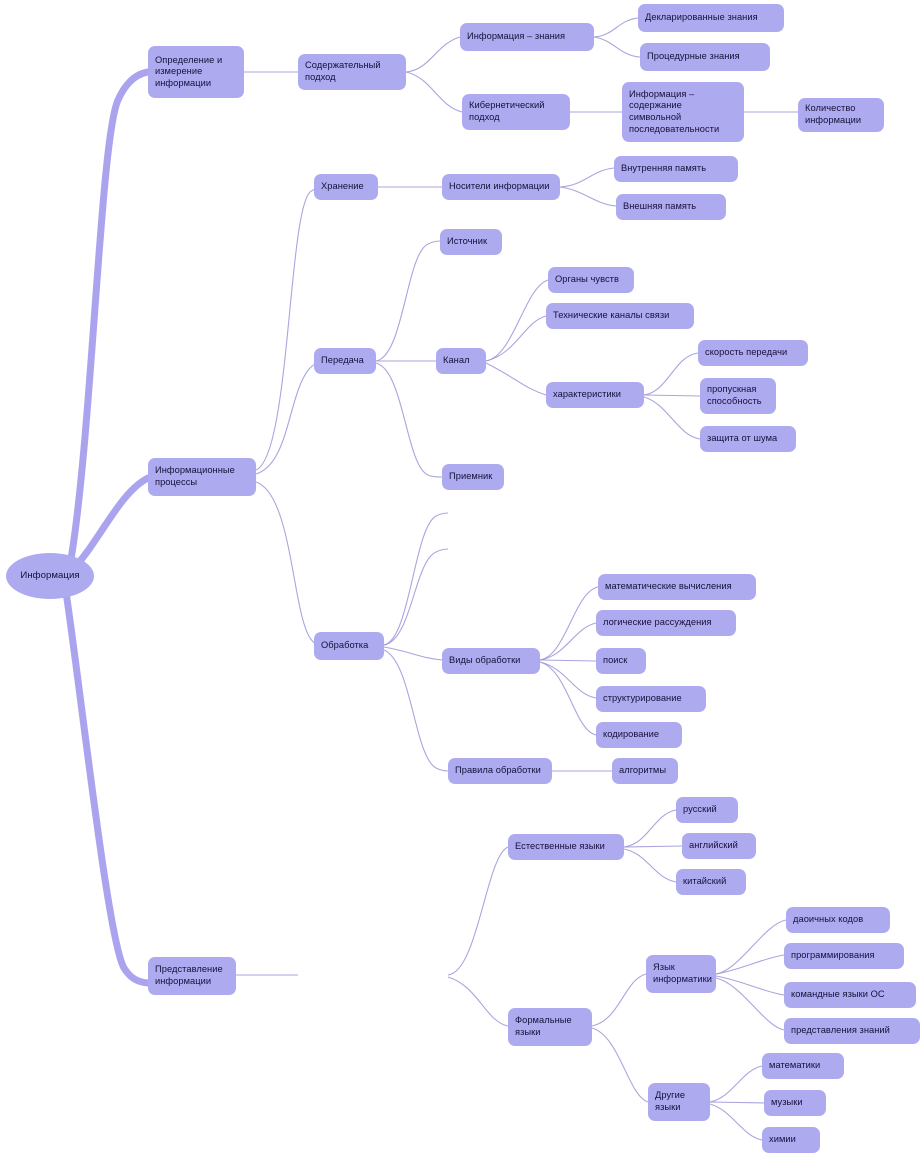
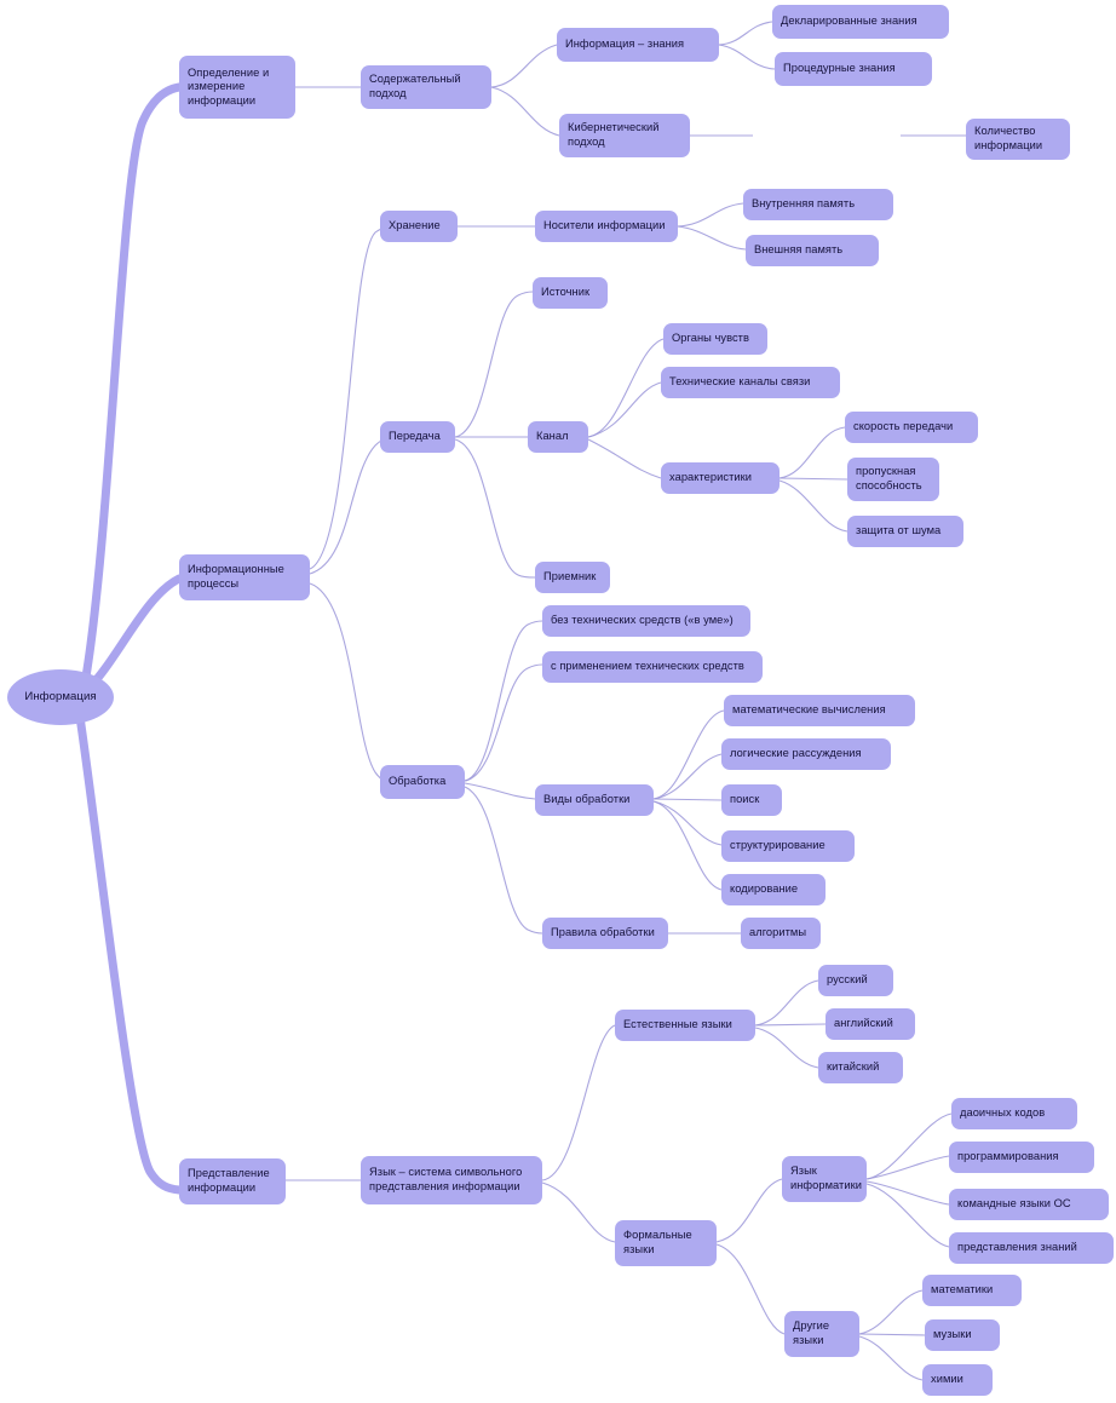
  Информация
  Определение и
  измерение
  информации
  Содержательный
  подход
  Информация – знания
  Декларированные знания
  Процедурные знания
  Кибернетический
  подход
- Информация –
- содержание
- символьной
- последовательности
  Количество
  информации
  Информационные
  процессы
  Хранение
  Носители информации
  Внутренняя память
  Внешняя память
  Передача
  Источник
  Канал
  Органы чувств
  Технические каналы связи
  характеристики
  скорость передачи
  пропускная
  способность
  защита от шума
  Приемник
  Обработка
+ без технических средств («в уме»)
+ с применением технических средств
  Виды обработки
  математические вычисления
  логические рассуждения
  поиск
  структурирование
  кодирование
  Правила обработки
  алгоритмы
  Представление
  информации
+ Язык – система символьного
+ представления информации
  Естественные языки
  русский
  английский
  китайский
  Формальные
  языки
  Язык
  информатики
  даоичных кодов
  программирования
  командные языки ОС
  представления знаний
  Другие
  языки
  математики
  музыки
  химии
